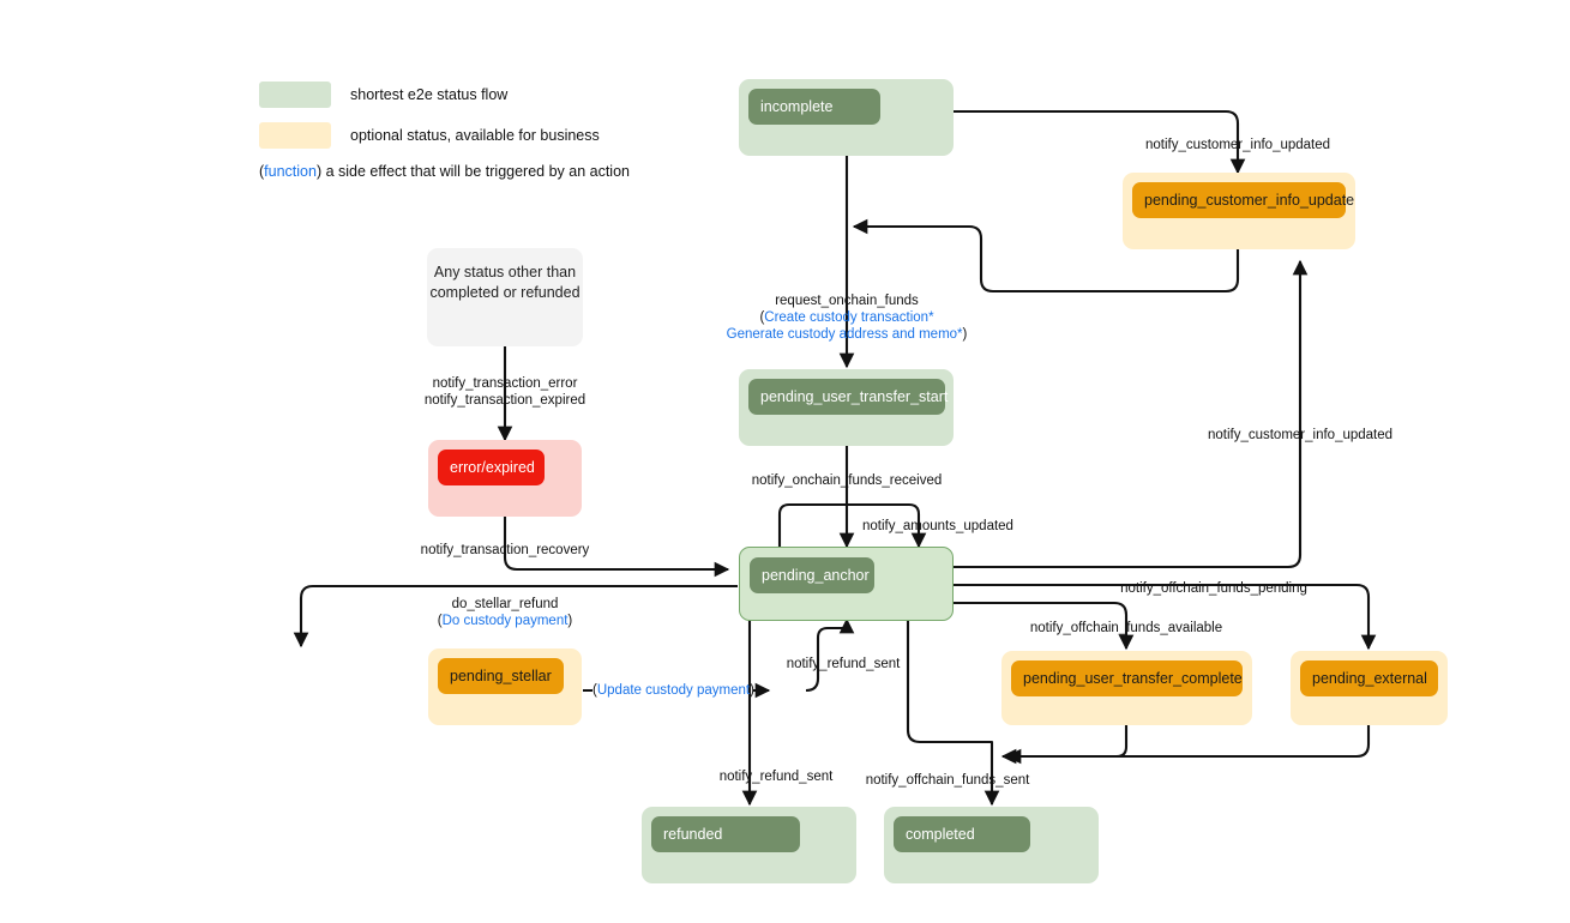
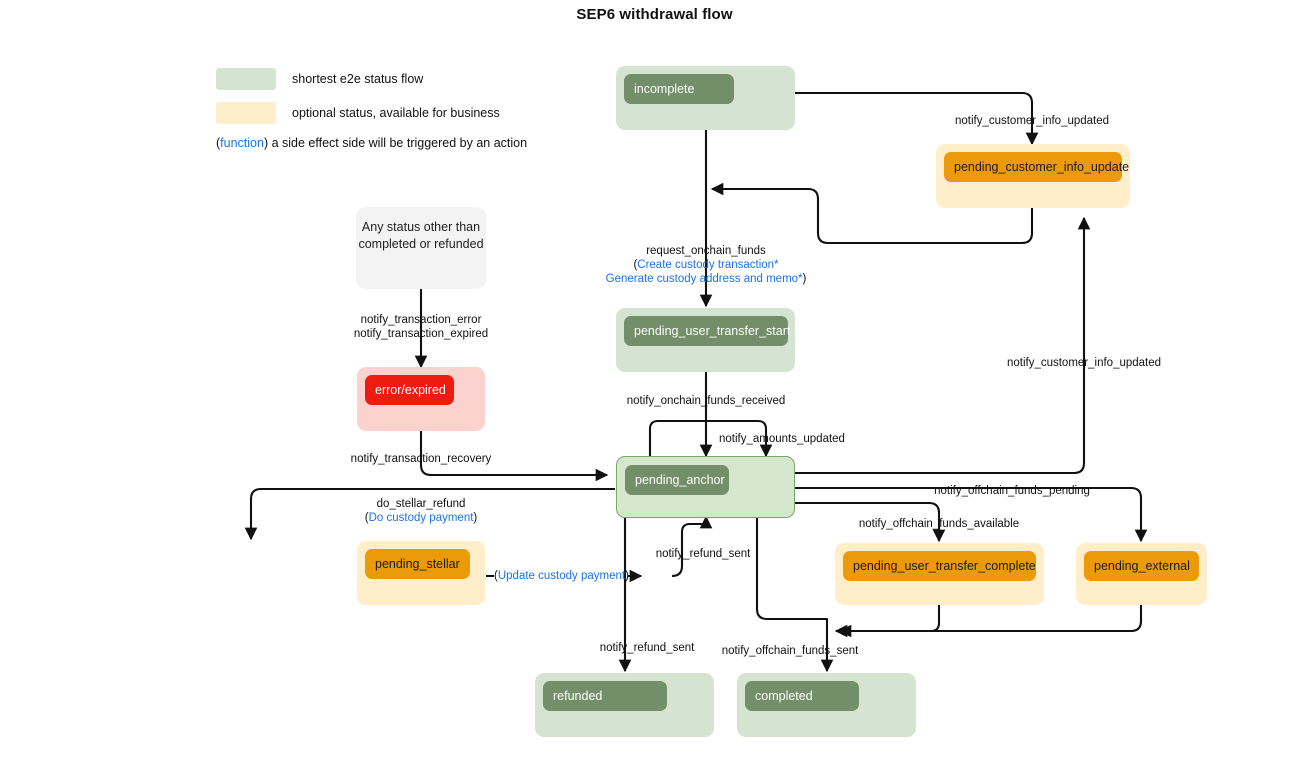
+ SEP6 withdrawal flow
  shortest e2e status flow
  optional status, available for business
- (function) a side effect that will be triggered by an action
+ (function) a side effect side will be triggered by an action
  notify_customer_info_updated
  request_onchain_funds
  (Create custody transaction*
  Generate custody address and memo*)
  notify_transaction_error
  notify_transaction_expired
  notify_transaction_recovery
  do_stellar_refund
  (Do custody payment)
  notify_onchain_funds_received
  notify_amounts_updated
  notify_refund_sent
  (Update custody payment)
  notify_refund_sent
  notify_offchain_funds_sent
  notify_offchain_funds_available
  notify_offchain_funds_pending
  notify_customer_info_updated
  incomplete
  pending_customer_info_update
  Any status other than
  completed or refunded
  error/expired
  pending_user_transfer_start
  pending_anchor
  pending_stellar
  pending_user_transfer_complete
  pending_external
  refunded
  completed
